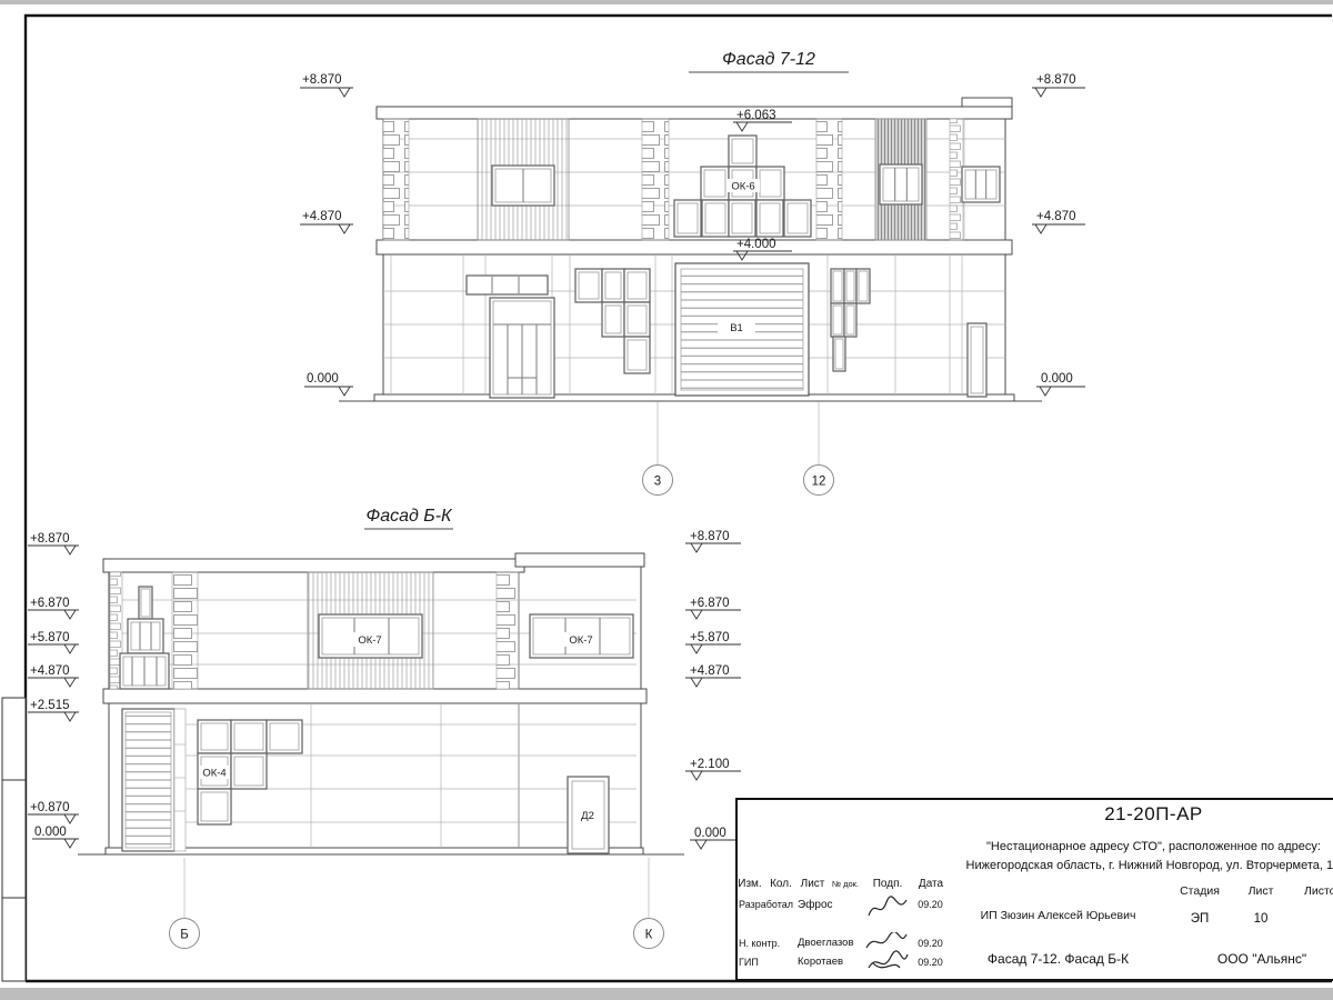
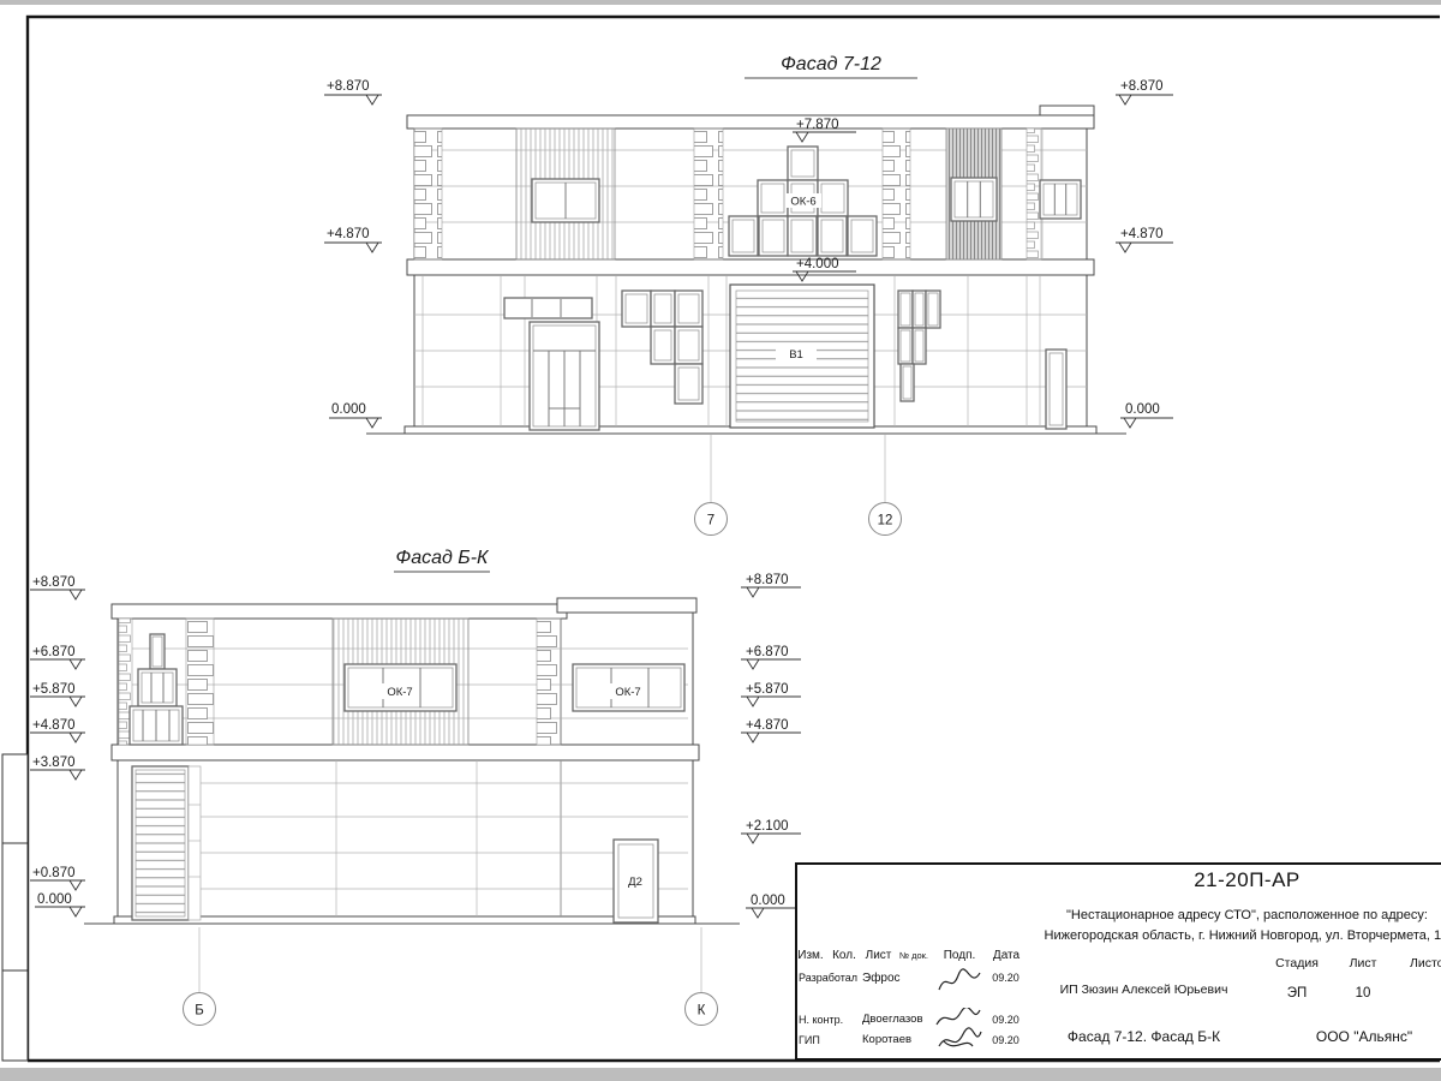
  Фасад 7-12
  ОК-6
- +6.063
+ +7.870
  В1
  +4.000
  +8.870
  +4.870
  0.000
  +8.870
  +4.870
  0.000
- 3
+ 7
  12
  Фасад Б-К
  ОК-7
  ОК-7
- ОК-4
  Д2
  +8.870
  +6.870
  +5.870
  +4.870
- +2.515
+ +3.870
  +0.870
  0.000
  +8.870
  +6.870
  +5.870
  +4.870
  +2.100
  0.000
  Б
  К
  21-20П-АР
  "Нестационарное адресу СТО", расположенное по адресу:
  Нижегородская область, г. Нижний Новгород, ул. Вторчермета, 1
  Изм.
  Кол.
  Лист
  № док.
  Подп.
  Дата
  Разработал
  Эфрос
  09.20
  Н. контр.
  Двоеглазов
  09.20
  ГИП
  Коротаев
  09.20
  ИП Зюзин Алексей Юрьевич
  Фасад 7-12. Фасад Б-К
  Стадия
  Лист
  ЭП
  10
  ООО "Альянс"
